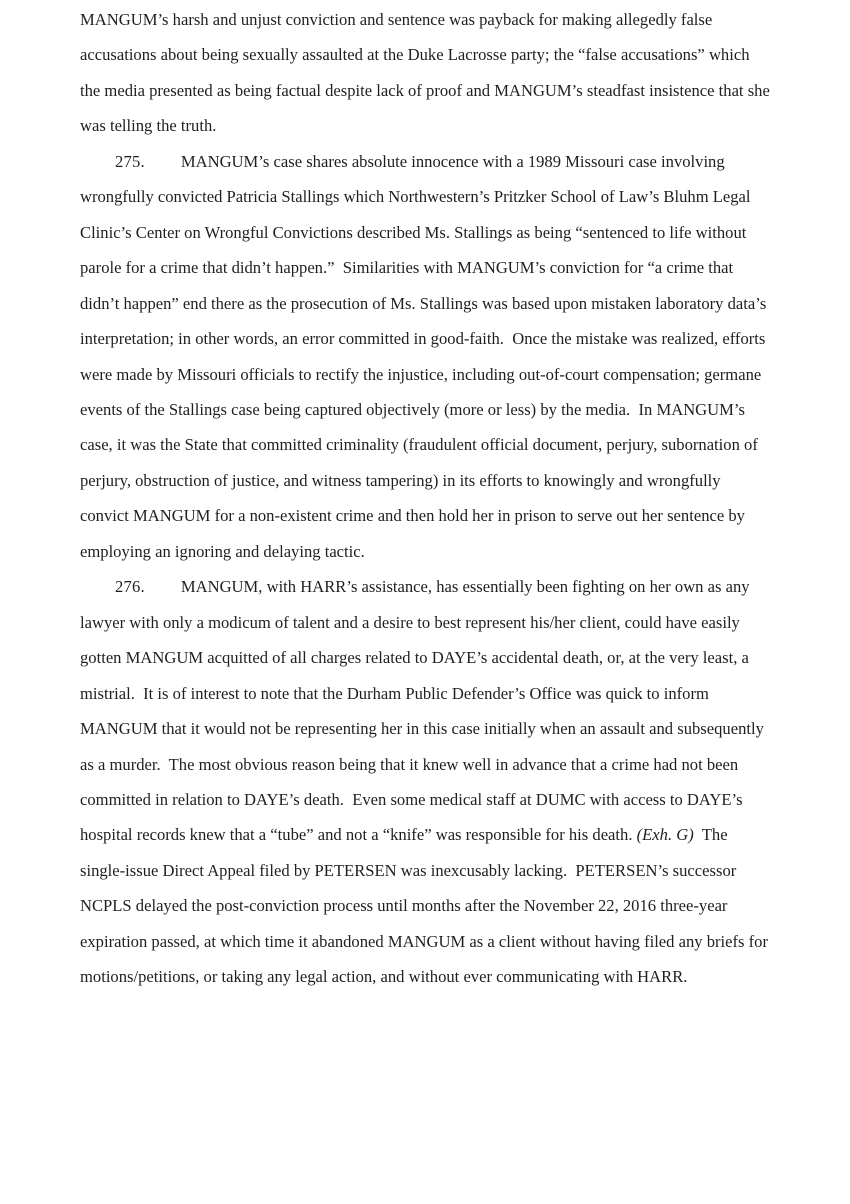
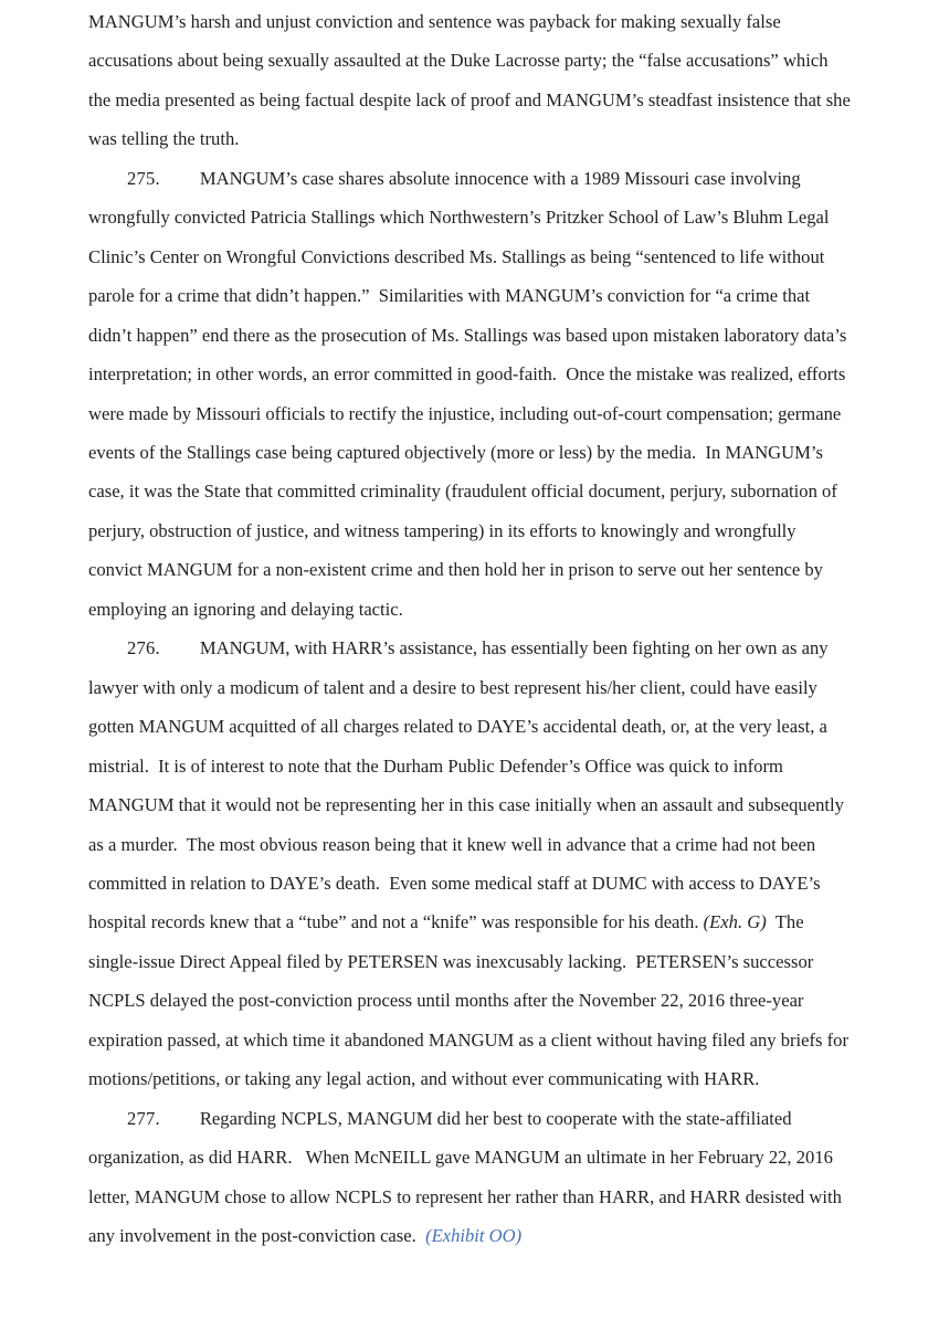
- MANGUM’s harsh and unjust conviction and sentence was payback for making allegedly false accusations about being sexually assaulted at the Duke Lacrosse party; the “false accusations” which the media presented as being factual despite lack of proof and MANGUM’s steadfast insistence that she was telling the truth.
+ MANGUM’s harsh and unjust conviction and sentence was payback for making sexually false accusations about being sexually assaulted at the Duke Lacrosse party; the “false accusations” which the media presented as being factual despite lack of proof and MANGUM’s steadfast insistence that she was telling the truth.
  275. MANGUM’s case shares absolute innocence with a 1989 Missouri case involving wrongfully convicted Patricia Stallings which Northwestern’s Pritzker School of Law’s Bluhm Legal Clinic’s Center on Wrongful Convictions described Ms. Stallings as being “sentenced to life without parole for a crime that didn’t happen.” Similarities with MANGUM’s conviction for “a crime that didn’t happen” end there as the prosecution of Ms. Stallings was based upon mistaken laboratory data’s interpretation; in other words, an error committed in good-faith. Once the mistake was realized, efforts were made by Missouri officials to rectify the injustice, including out-of-court compensation; germane events of the Stallings case being captured objectively (more or less) by the media. In MANGUM’s case, it was the State that committed criminality (fraudulent official document, perjury, subornation of perjury, obstruction of justice, and witness tampering) in its efforts to knowingly and wrongfully convict MANGUM for a non-existent crime and then hold her in prison to serve out her sentence by employing an ignoring and delaying tactic.
  276. MANGUM, with HARR’s assistance, has essentially been fighting on her own as any lawyer with only a modicum of talent and a desire to best represent his/her client, could have easily gotten MANGUM acquitted of all charges related to DAYE’s accidental death, or, at the very least, a mistrial. It is of interest to note that the Durham Public Defender’s Office was quick to inform MANGUM that it would not be representing her in this case initially when an assault and subsequently as a murder. The most obvious reason being that it knew well in advance that a crime had not been committed in relation to DAYE’s death. Even some medical staff at DUMC with access to DAYE’s hospital records knew that a “tube” and not a “knife” was responsible for his death. (Exh. G) The single-issue Direct Appeal filed by PETERSEN was inexcusably lacking. PETERSEN’s successor NCPLS delayed the post-conviction process until months after the November 22, 2016 three-year expiration passed, at which time it abandoned MANGUM as a client without having filed any briefs for motions/petitions, or taking any legal action, and without ever communicating with HARR.
+ 277. Regarding NCPLS, MANGUM did her best to cooperate with the state-affiliated organization, as did HARR. When McNEILL gave MANGUM an ultimate in her February 22, 2016 letter, MANGUM chose to allow NCPLS to represent her rather than HARR, and HARR desisted with any involvement in the post-conviction case. (Exhibit OO)
